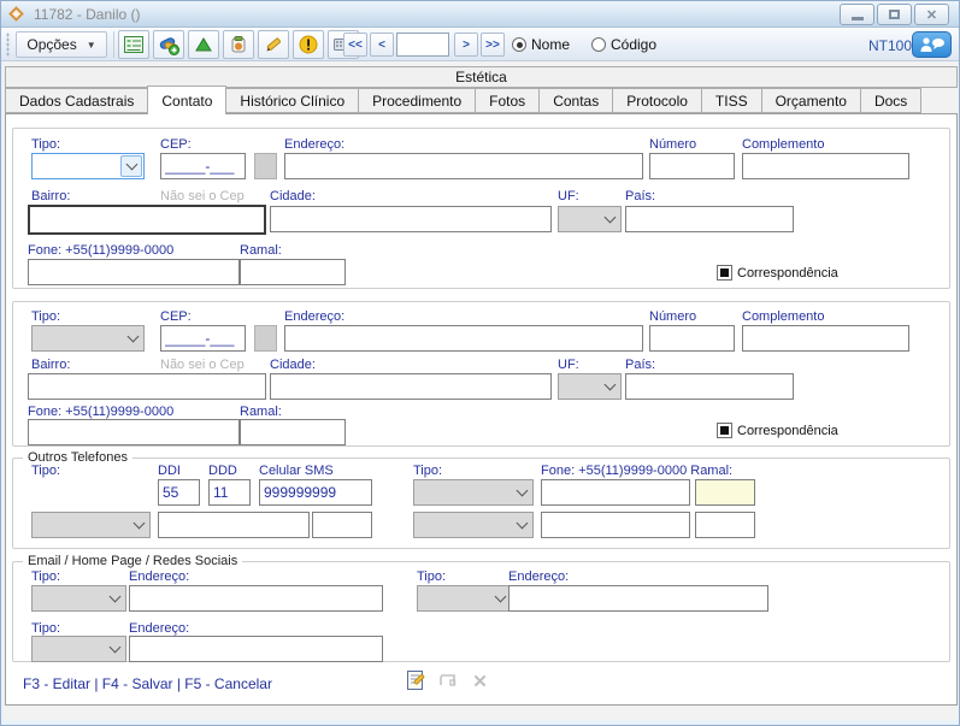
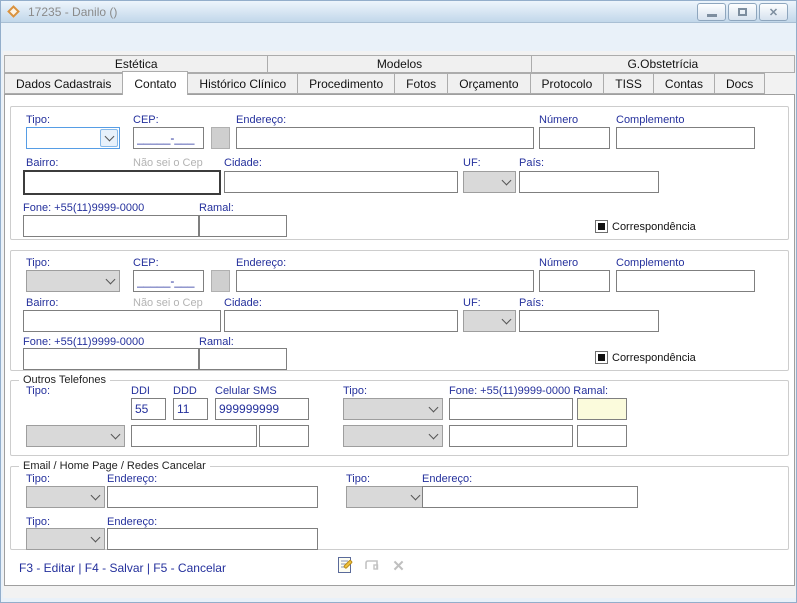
- 11782 - Danilo ()
+ 17235 - Danilo ()
  ✕
- Opções
- ▼
- <<
- <
- >
- >>
- Nome
- Código
- NT100
  Estética
+ Modelos
+ G.Obstetrícia
  Dados Cadastrais
  Contato
  Histórico Clínico
  Procedimento
  Fotos
- Contas
+ Orçamento
  Protocolo
  TISS
- Orçamento
+ Contas
  Docs
  Tipo:
  CEP:
  _____-___
  Endereço:
  Número
  Complemento
  Bairro:
  Não sei o Cep
  Cidade:
  UF:
  País:
  Fone: +55(11)9999-0000
  Ramal:
  Correspondência
  Tipo:
  CEP:
  _____-___
  Endereço:
  Número
  Complemento
  Bairro:
  Não sei o Cep
  Cidade:
  UF:
  País:
  Fone: +55(11)9999-0000
  Ramal:
  Correspondência
  Outros Telefones
  Tipo:
  DDI
  DDD
  Celular SMS
  Tipo:
  Fone: +55(11)9999-0000 Ramal:
  55
  11
  999999999
- Email / Home Page / Redes Sociais
+ Email / Home Page / Redes Cancelar
  Tipo:
  Endereço:
  Tipo:
  Endereço:
  Tipo:
  Endereço:
  F3 - Editar | F4 - Salvar | F5 - Cancelar
  ✕
